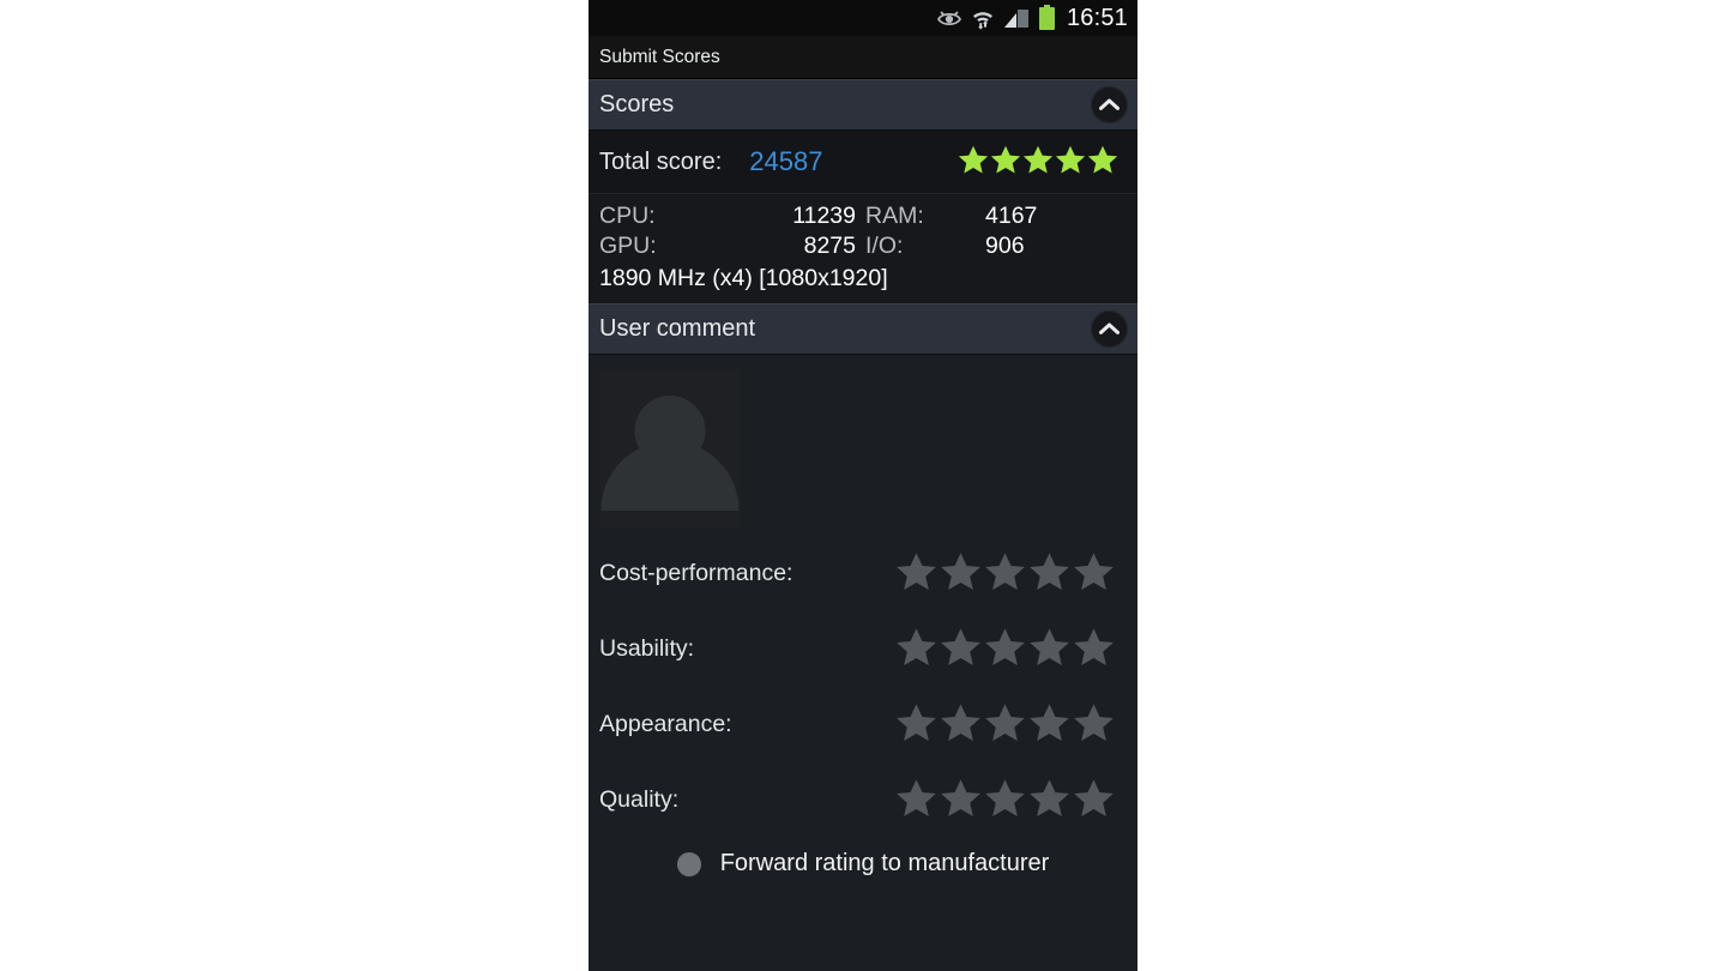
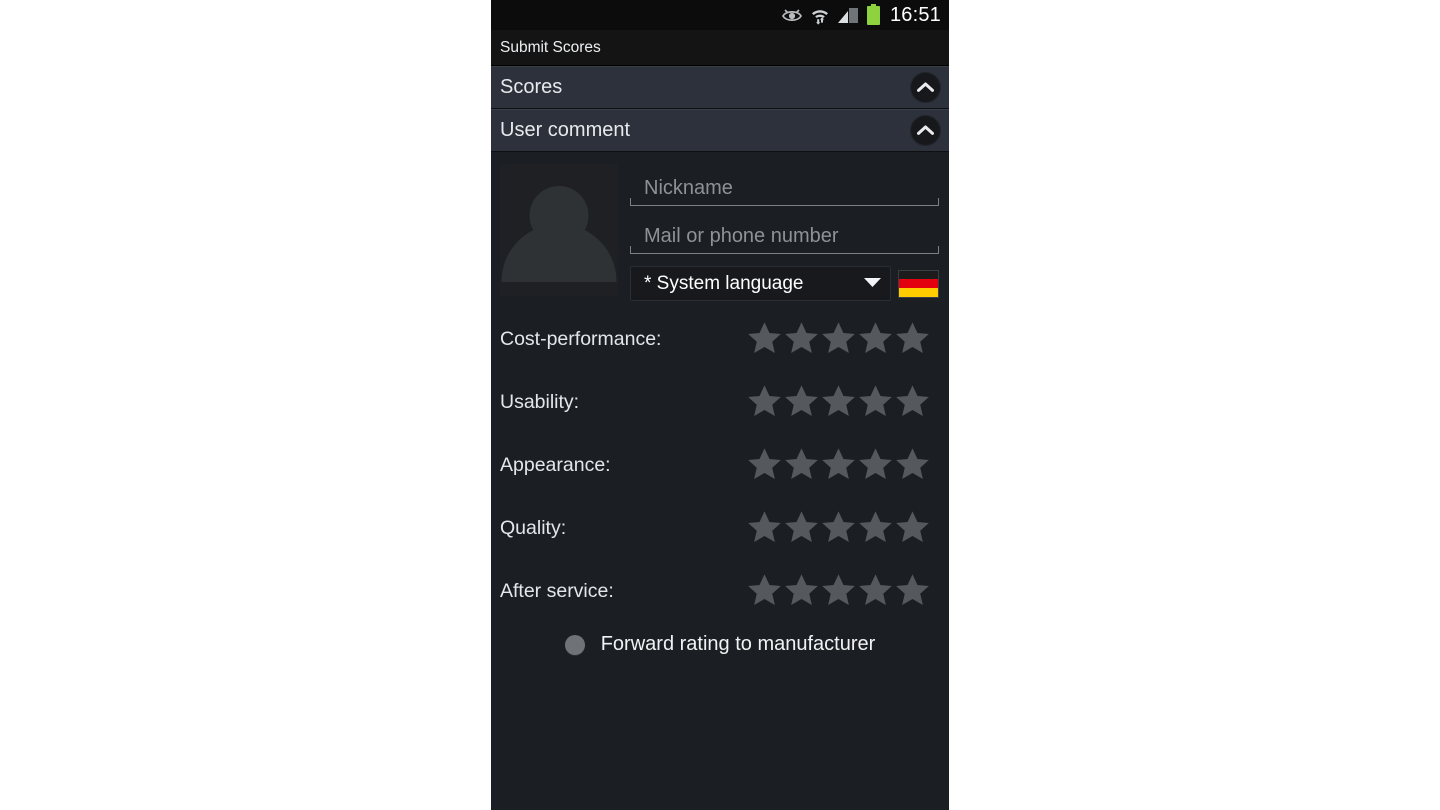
  16:51
  Submit Scores
  Scores
- Total score:
- 24587
- CPU:
- 11239
- RAM:
- 4167
- GPU:
- 8275
- I/O:
- 906
- 1890 MHz (x4) [1080x1920]
  User comment
+ Nickname
+ Mail or phone number
+ * System language
  Cost-performance:
  Usability:
  Appearance:
  Quality:
+ After service:
  Forward rating to manufacturer
